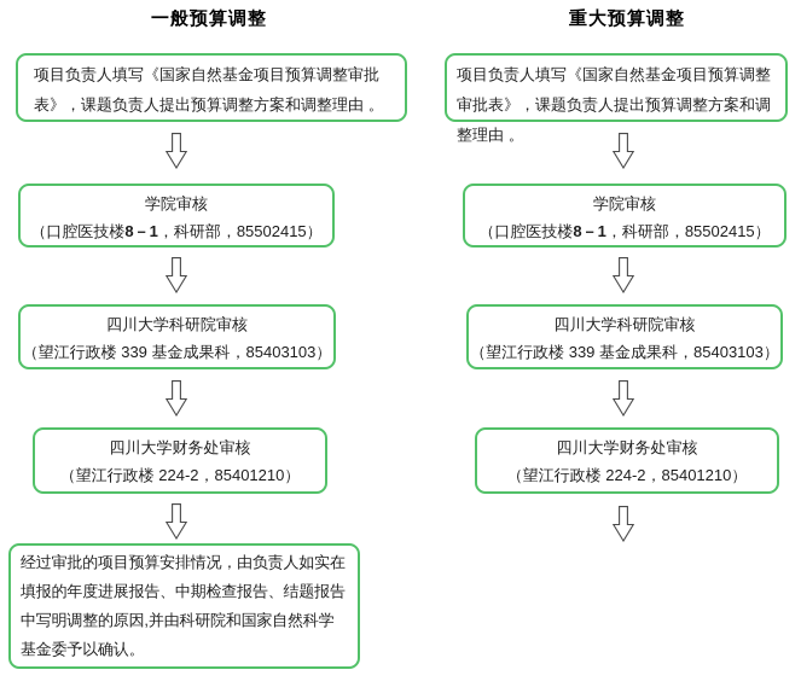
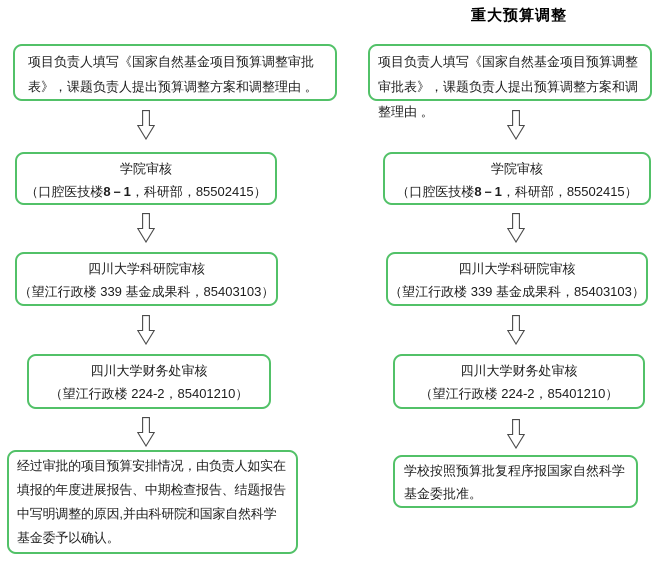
- 一般预算调整
  重大预算调整
  项目负责人填写《国家自然基金项目预算调整审批表》，课题负责人提出预算调整方案和调整理由 。
  学院审核
  （口腔医技楼8－1，科研部，85502415）
  四川大学科研院审核
  （望江行政楼 339 基金成果科，85403103）
  四川大学财务处审核
  （望江行政楼 224-2，85401210）
  经过审批的项目预算安排情况，由负责人如实在填报的年度进展报告、中期检查报告、结题报告中写明调整的原因,并由科研院和国家自然科学基金委予以确认。
  项目负责人填写《国家自然基金项目预算调整审批表》，课题负责人提出预算调整方案和调整理由 。
  学院审核
  （口腔医技楼8－1，科研部，85502415）
  四川大学科研院审核
  （望江行政楼 339 基金成果科，85403103）
  四川大学财务处审核
  （望江行政楼 224-2，85401210）
+ 学校按照预算批复程序报国家自然科学基金委批准。
